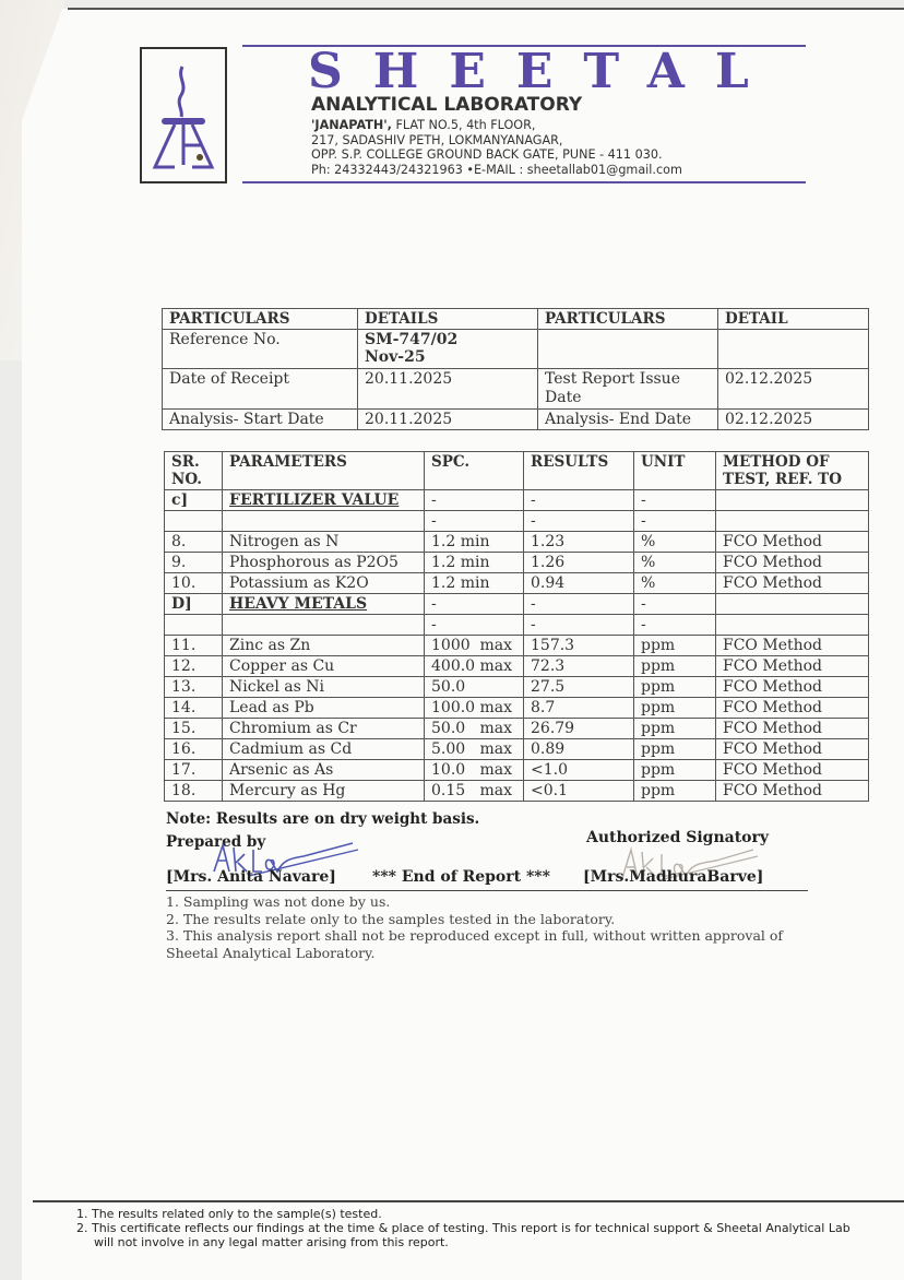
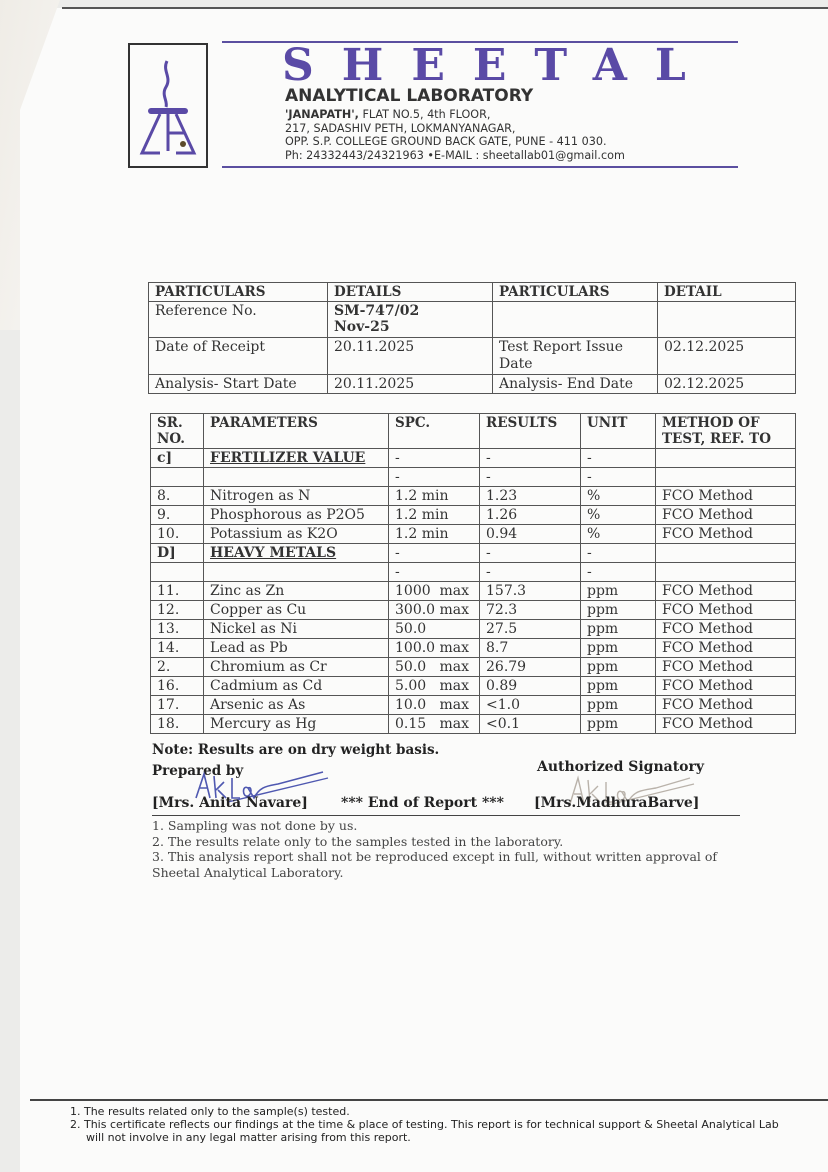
  SHEETAL
  ANALYTICAL LABORATORY
  'JANAPATH', FLAT NO.5, 4th FLOOR,
  217, SADASHIV PETH, LOKMANYANAGAR,
  OPP. S.P. COLLEGE GROUND BACK GATE, PUNE - 411 030.
  Ph: 24332443/24321963 •E-MAIL : sheetallab01@gmail.com
  PARTICULARS	DETAILS	PARTICULARS	DETAIL
  Reference No.	SM-747/02 Nov-25
  Date of Receipt	20.11.2025	Test Report Issue Date	02.12.2025
  Analysis- Start Date	20.11.2025	Analysis- End Date	02.12.2025
  SR. NO.	PARAMETERS	SPC.	RESULTS	UNIT	METHOD OF TEST, REF. TO
  c]	FERTILIZER VALUE	-	-	-
  		-	-	-
  8.	Nitrogen as N	1.2 min	1.23	%	FCO Method
  9.	Phosphorous as P2O5	1.2 min	1.26	%	FCO Method
  10.	Potassium as K2O	1.2 min	0.94	%	FCO Method
  D]	HEAVY METALS	-	-	-
  		-	-	-
  11.	Zinc as Zn	1000 max	157.3	ppm	FCO Method
- 12.	Copper as Cu	400.0 max	72.3	ppm	FCO Method
+ 12.	Copper as Cu	300.0 max	72.3	ppm	FCO Method
  13.	Nickel as Ni	50.0	27.5	ppm	FCO Method
  14.	Lead as Pb	100.0 max	8.7	ppm	FCO Method
- 15.	Chromium as Cr	50.0 max	26.79	ppm	FCO Method
+ 2.	Chromium as Cr	50.0 max	26.79	ppm	FCO Method
  16.	Cadmium as Cd	5.00 max	0.89	ppm	FCO Method
  17.	Arsenic as As	10.0 max	<1.0	ppm	FCO Method
  18.	Mercury as Hg	0.15 max	<0.1	ppm	FCO Method
  Note: Results are on dry weight basis.
  Prepared by
  Authorized Signatory
  [Mrs. Anita Navare]
  *** End of Report ***
  [Mrs.MadhuraBarve]
  1. Sampling was not done by us.
  2. The results relate only to the samples tested in the laboratory.
  3. This analysis report shall not be reproduced except in full, without written approval of Sheetal Analytical Laboratory.
  1. The results related only to the sample(s) tested.
  2. This certificate reflects our findings at the time & place of testing. This report is for technical support & Sheetal Analytical Lab
  will not involve in any legal matter arising from this report.
